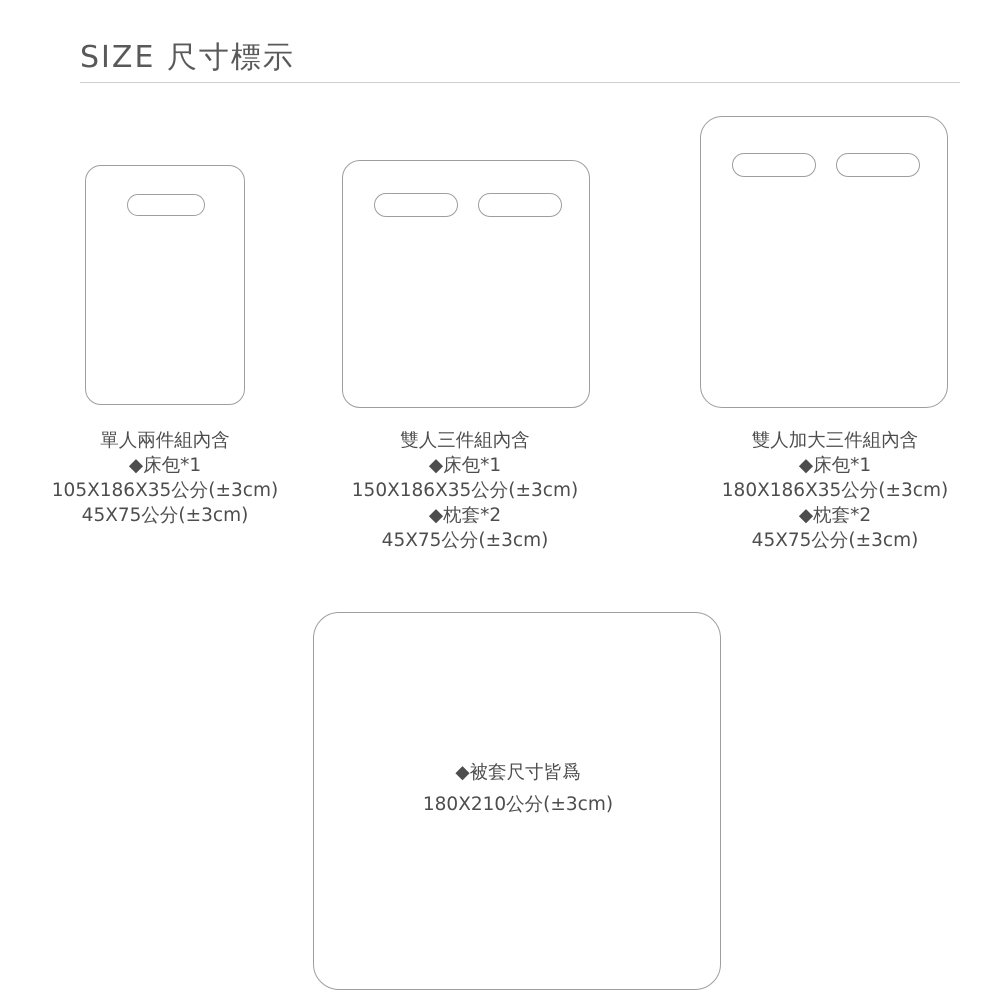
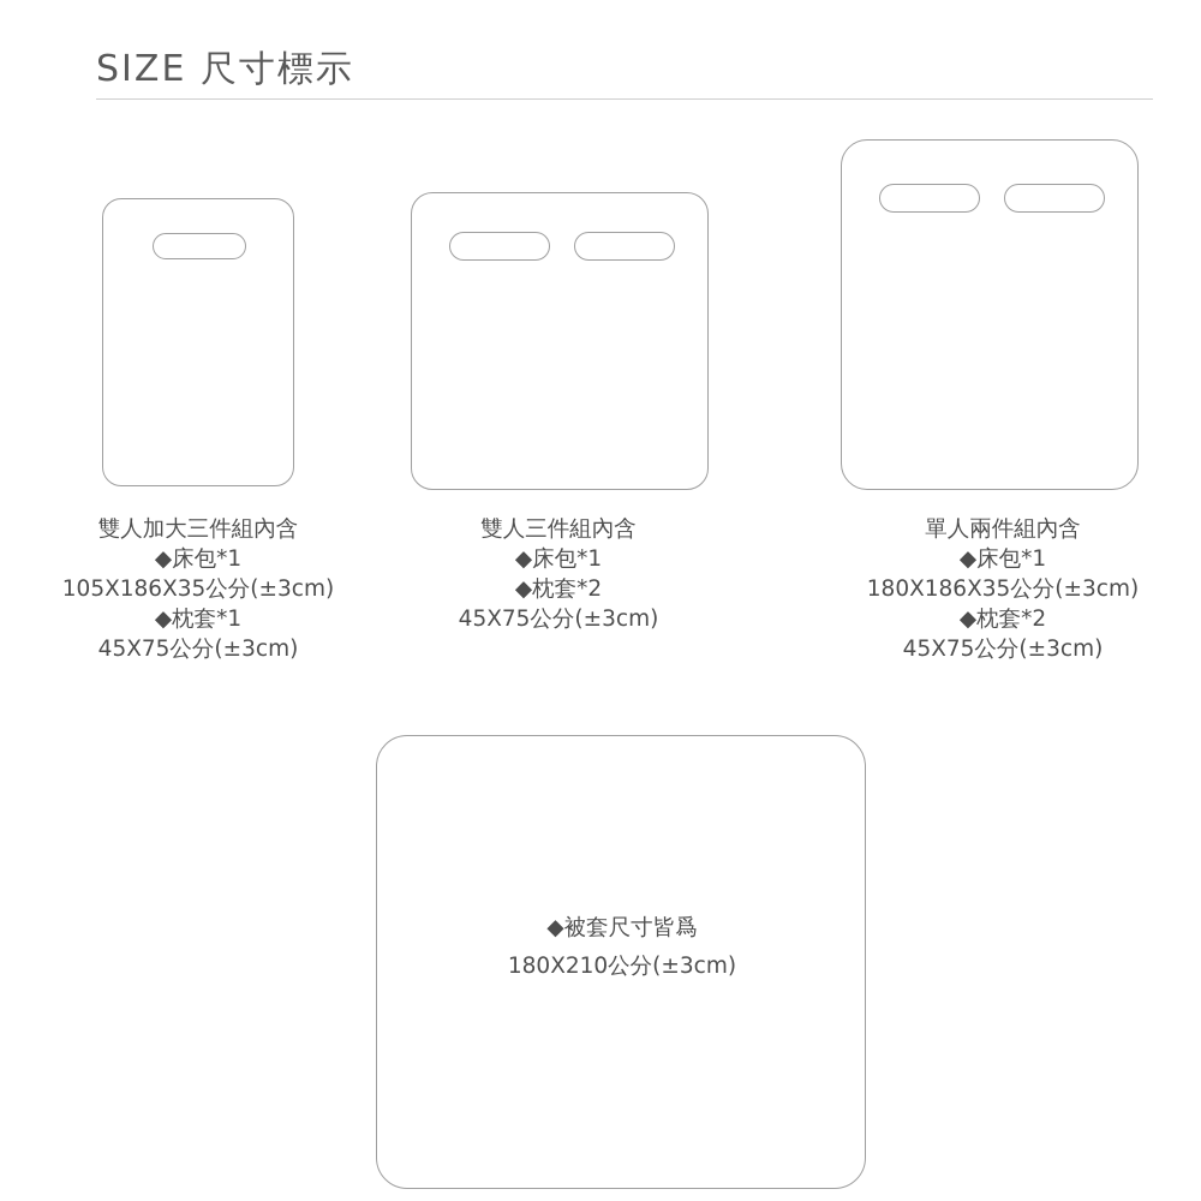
  SIZE 尺寸標示
- 單人兩件組內含
+ 雙人加大三件組內含
  ◆床包*1
  105X186X35公分(±3cm)
+ ◆枕套*1
  45X75公分(±3cm)
  雙人三件組內含
  ◆床包*1
- 150X186X35公分(±3cm)
  ◆枕套*2
  45X75公分(±3cm)
- 雙人加大三件組內含
+ 單人兩件組內含
  ◆床包*1
  180X186X35公分(±3cm)
  ◆枕套*2
  45X75公分(±3cm)
  ◆被套尺寸皆爲
  180X210公分(±3cm)
